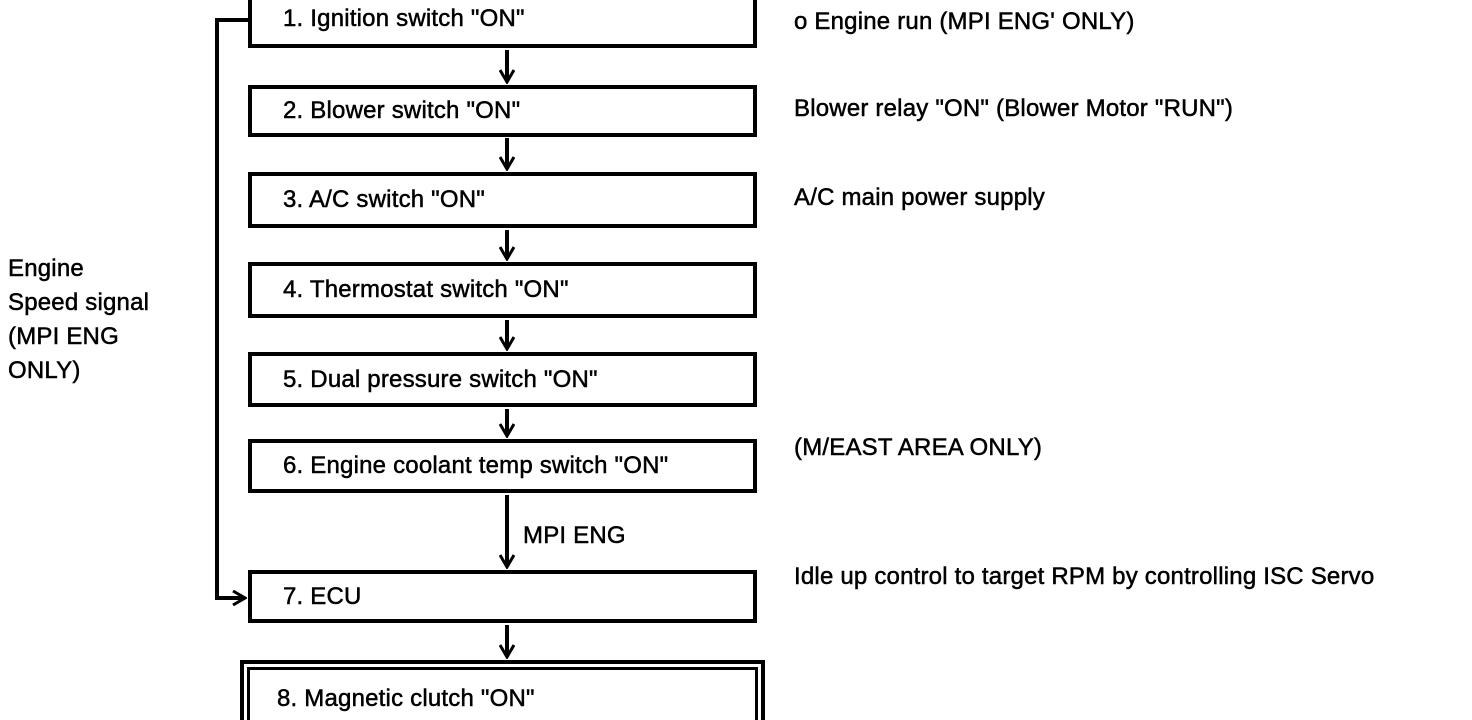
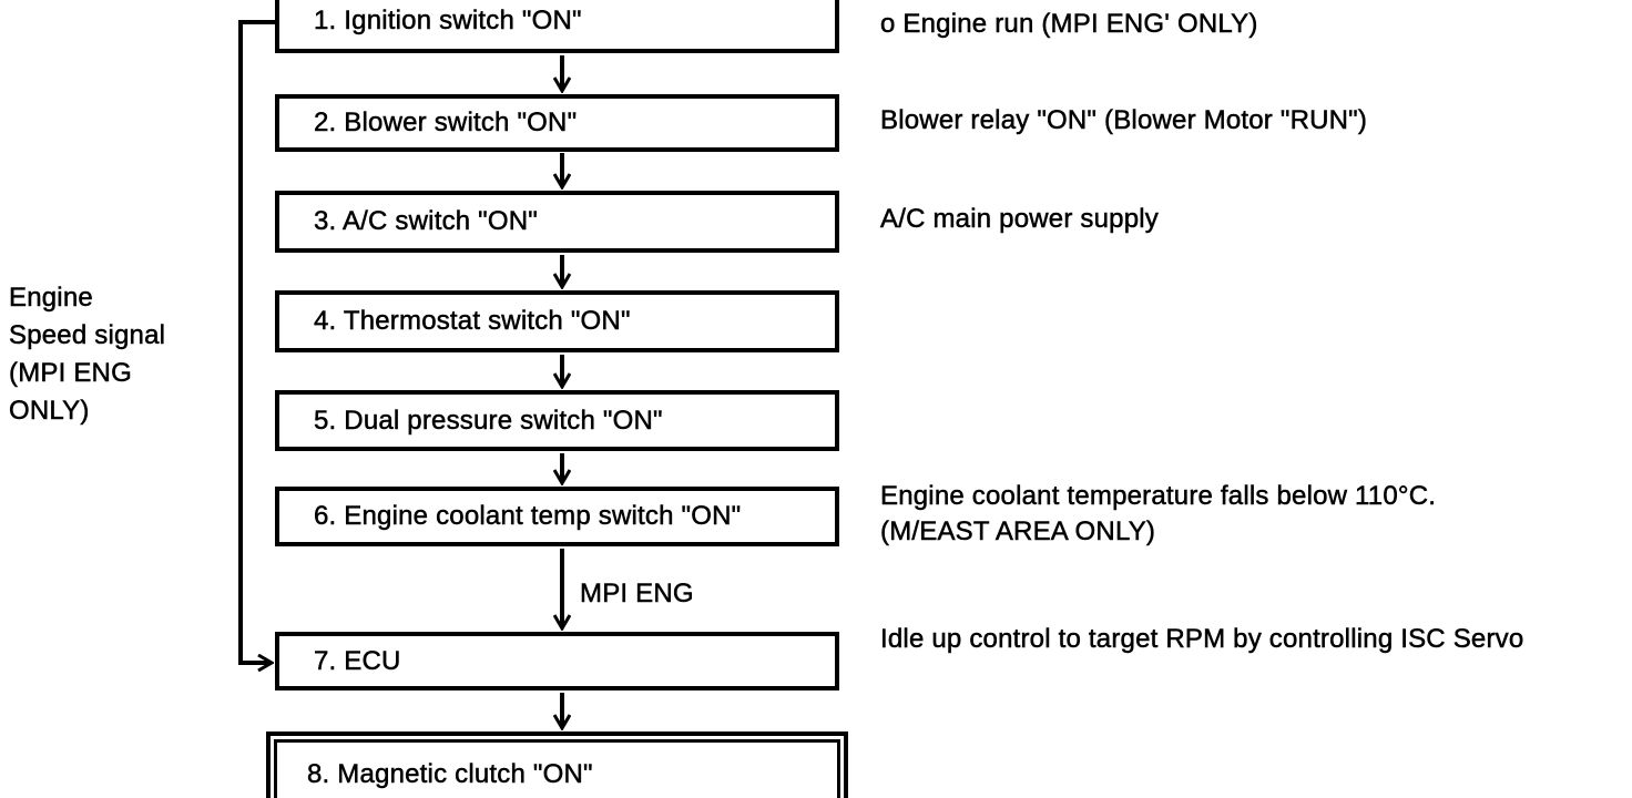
  1. Ignition switch "ON"
  2. Blower switch "ON"
  3. A/C switch "ON"
  4. Thermostat switch "ON"
  5. Dual pressure switch "ON"
  6. Engine coolant temp switch "ON"
  7. ECU
  8. Magnetic clutch "ON"
  Engine
  Speed signal
  (MPI ENG
  ONLY)
  MPI ENG
  o Engine run (MPI ENG' ONLY)
  Blower relay "ON" (Blower Motor "RUN")
  A/C main power supply
+ Engine coolant temperature falls below 110°C.
  (M/EAST AREA ONLY)
  Idle up control to target RPM by controlling ISC Servo
